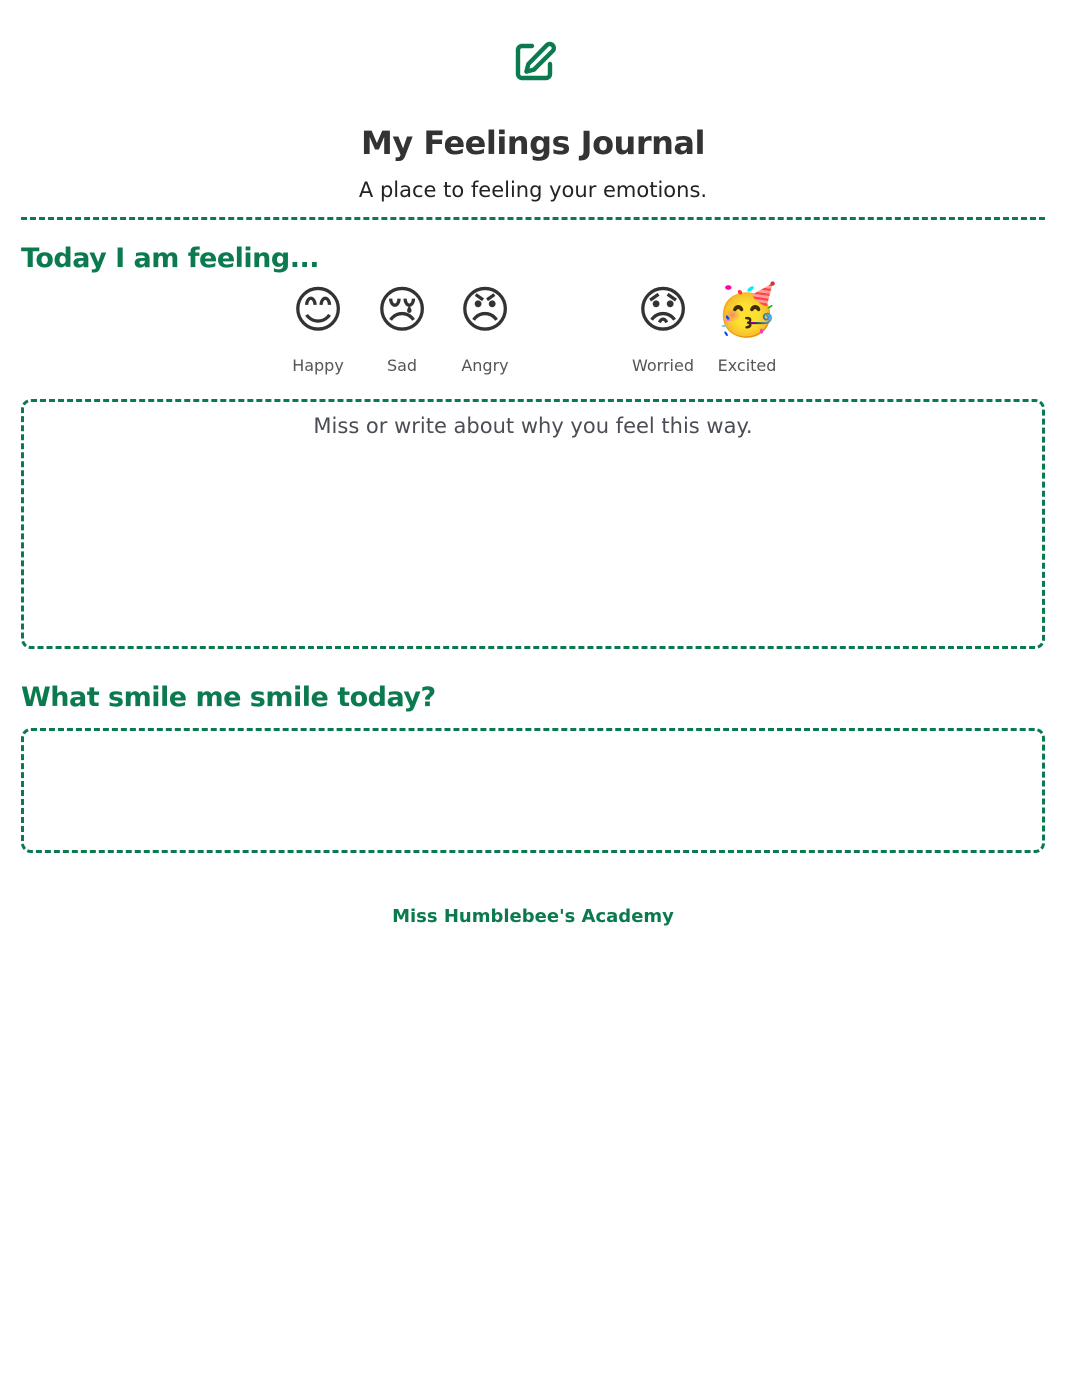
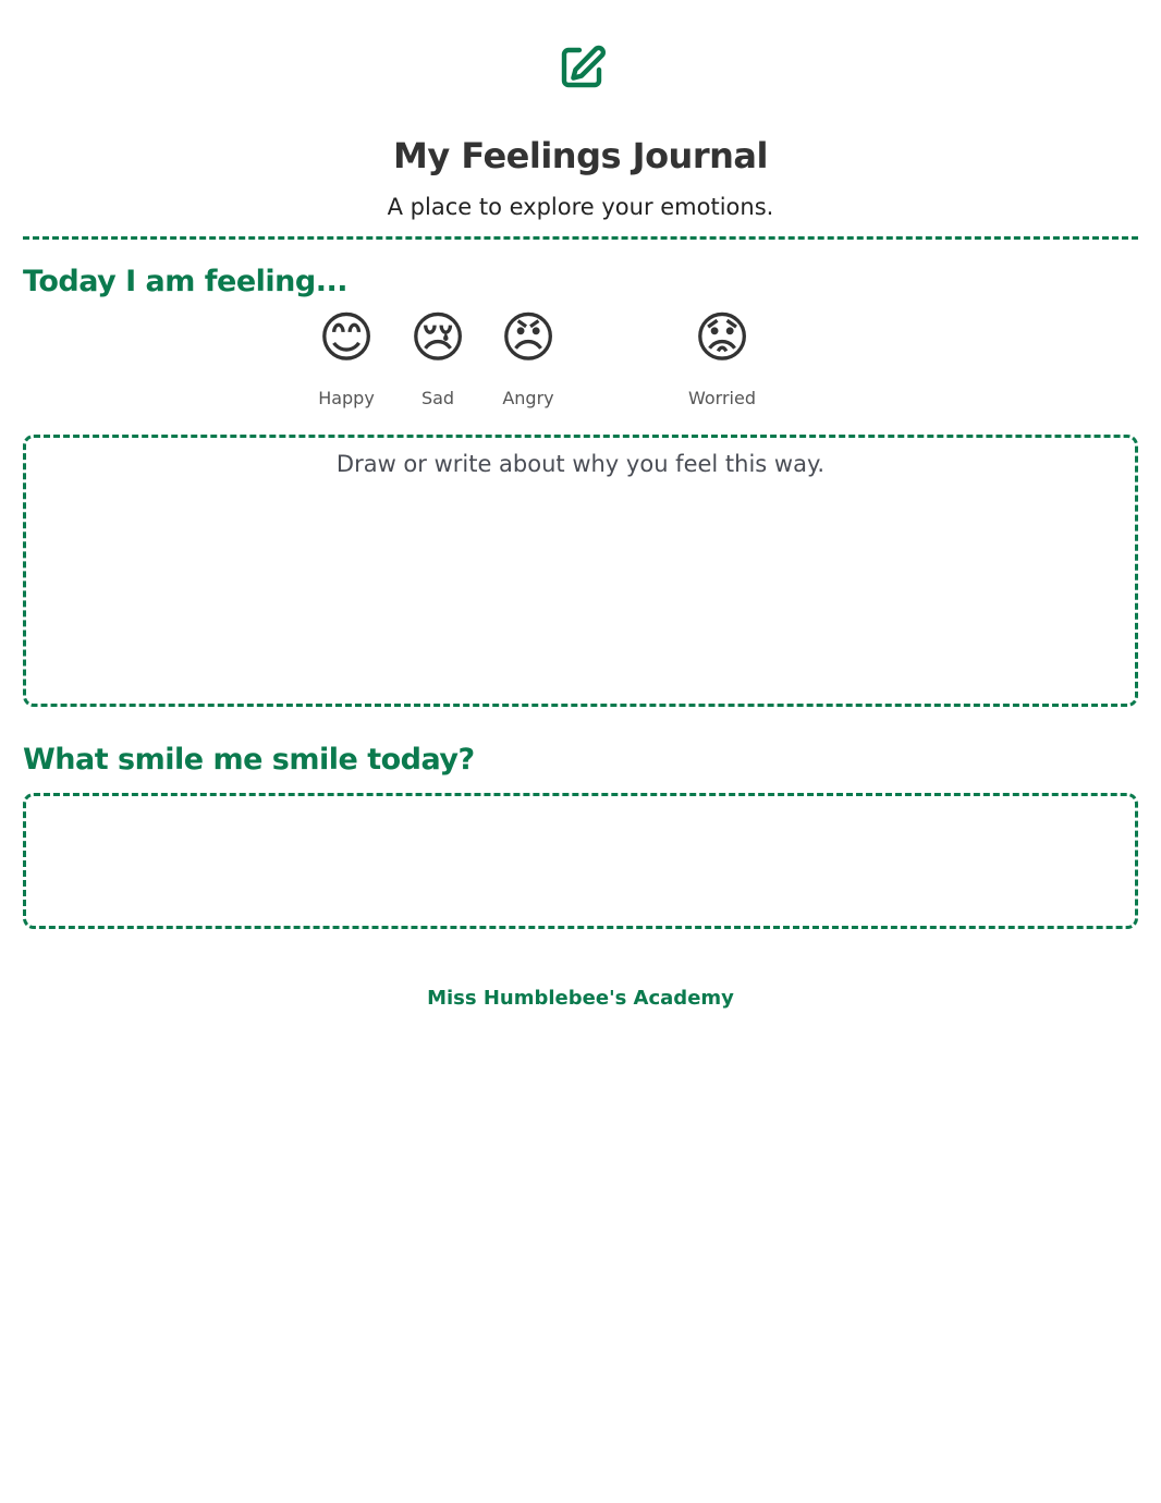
  My Feelings Journal
- A place to feeling your emotions.
+ A place to explore your emotions.
  Today I am feeling...
  😊
  Happy
  😢
  Sad
  😠
  Angry
  😟
  Worried
- 🥳
- Excited
- Miss or write about why you feel this way.
+ Draw or write about why you feel this way.
  What smile me smile today?
  Miss Humblebee's Academy
